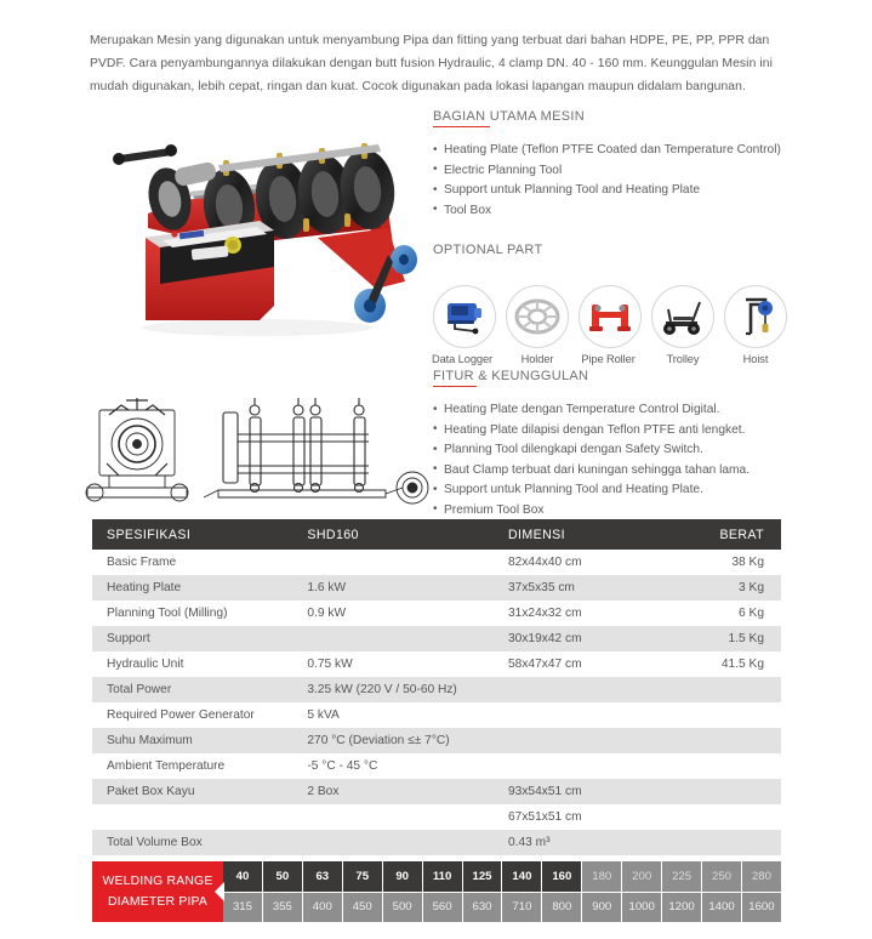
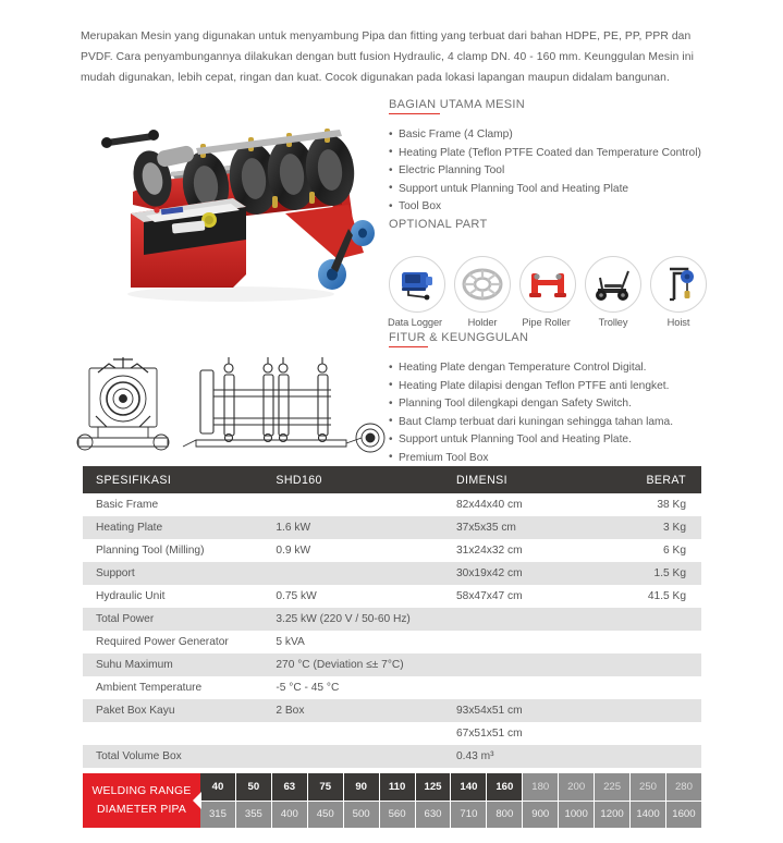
  Merupakan Mesin yang digunakan untuk menyambung Pipa dan fitting yang terbuat dari bahan HDPE, PE, PP, PPR dan PVDF. Cara penyambungannya dilakukan dengan butt fusion Hydraulic, 4 clamp DN. 40 - 160 mm. Keunggulan Mesin ini mudah digunakan, lebih cepat, ringan dan kuat. Cocok digunakan pada lokasi lapangan maupun didalam bangunan.
  BAGIAN UTAMA MESIN
+ Basic Frame (4 Clamp)
  Heating Plate (Teflon PTFE Coated dan Temperature Control)
  Electric Planning Tool
  Support untuk Planning Tool and Heating Plate
  Tool Box
  OPTIONAL PART
  Data Logger
  Holder
  Pipe Roller
  Trolley
  Hoist
  FITUR & KEUNGGULAN
  Heating Plate dengan Temperature Control Digital.
  Heating Plate dilapisi dengan Teflon PTFE anti lengket.
  Planning Tool dilengkapi dengan Safety Switch.
  Baut Clamp terbuat dari kuningan sehingga tahan lama.
  Support untuk Planning Tool and Heating Plate.
  Premium Tool Box
  SPESIFIKASI	SHD160	DIMENSI	BERAT
  Basic Frame		82x44x40 cm	38 Kg
  Heating Plate	1.6 kW	37x5x35 cm	3 Kg
  Planning Tool (Milling)	0.9 kW	31x24x32 cm	6 Kg
  Support		30x19x42 cm	1.5 Kg
  Hydraulic Unit	0.75 kW	58x47x47 cm	41.5 Kg
  Total Power	3.25 kW (220 V / 50-60 Hz)
  Required Power Generator	5 kVA
  Suhu Maximum	270 °C (Deviation ≤± 7°C)
  Ambient Temperature	-5 °C - 45 °C
  Paket Box Kayu	2 Box	93x54x51 cm
  		67x51x51 cm
  Total Volume Box		0.43 m³
  WELDING RANGE
  DIAMETER PIPA
  40
  50
  63
  75
  90
  110
  125
  140
  160
  180
  200
  225
  250
  280
  315
  355
  400
  450
  500
  560
  630
  710
  800
  900
  1000
  1200
  1400
  1600
